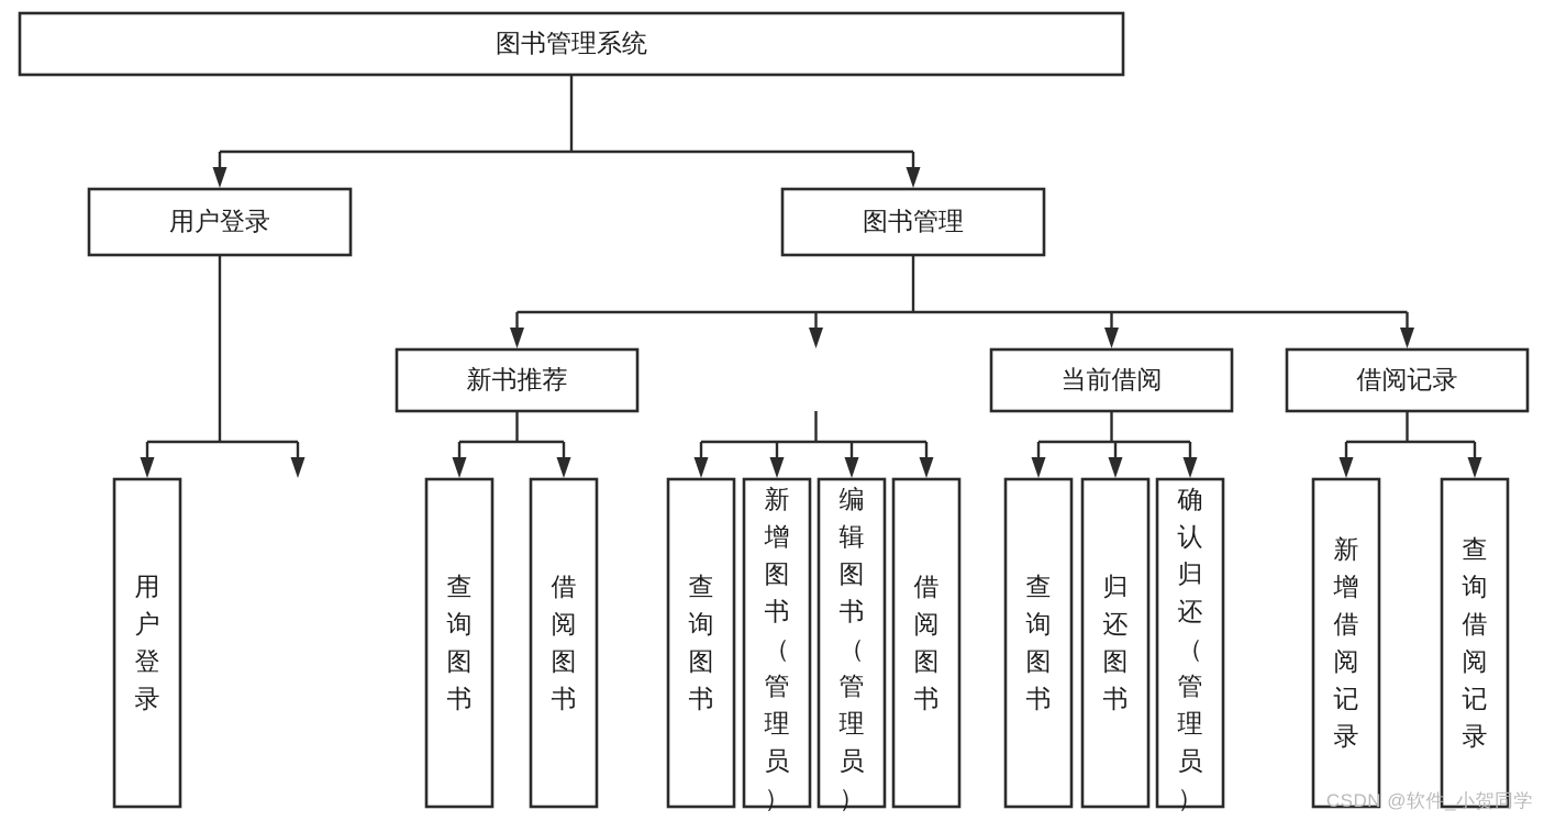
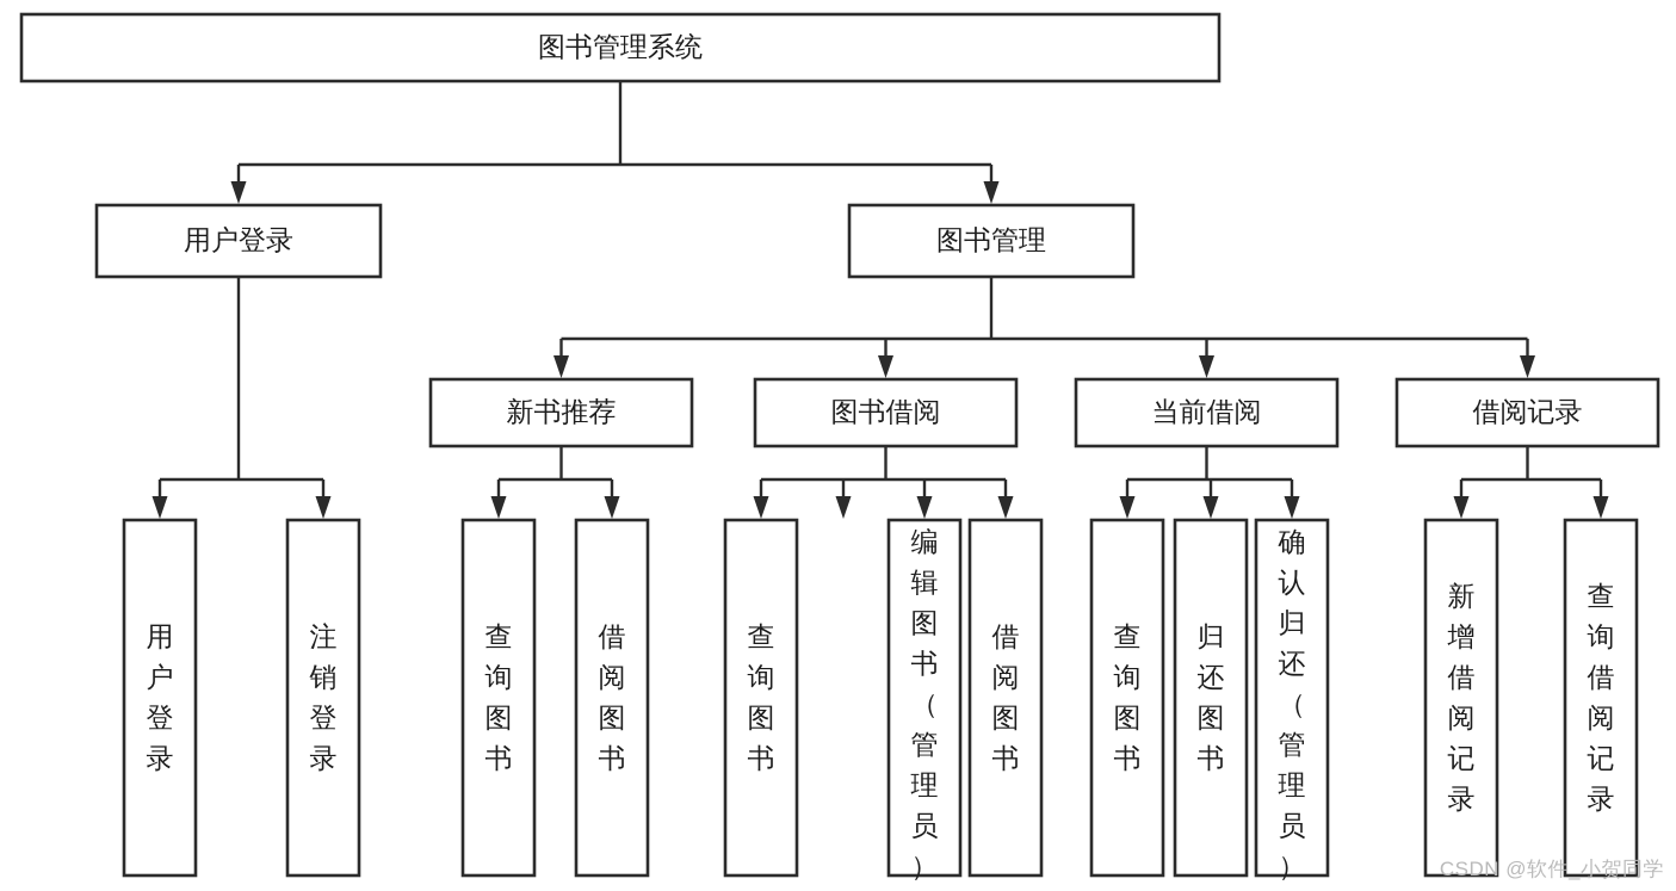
  图书管理系统
  用户登录
  图书管理
  新书推荐
+ 图书借阅
  当前借阅
  借阅记录
  用户登录
+ 注销登录
  查询图书
  借阅图书
  查询图书
- 新增图书（管理员）
  编辑图书（管理员）
  借阅图书
  查询图书
  归还图书
  确认归还（管理员）
  新增借阅记录
  查询借阅记录
  CSDN @软件_小贺同学
